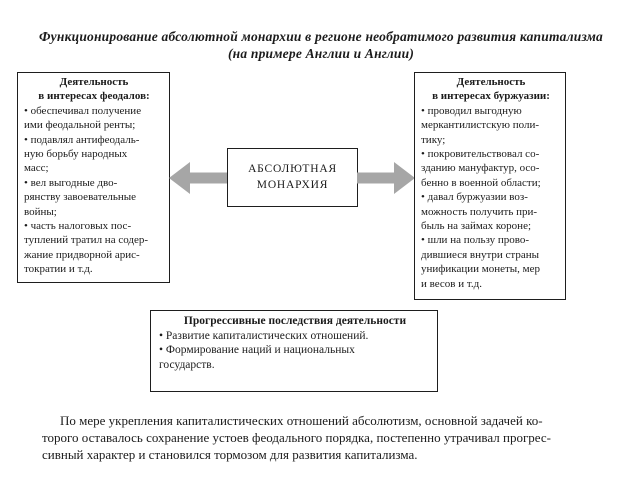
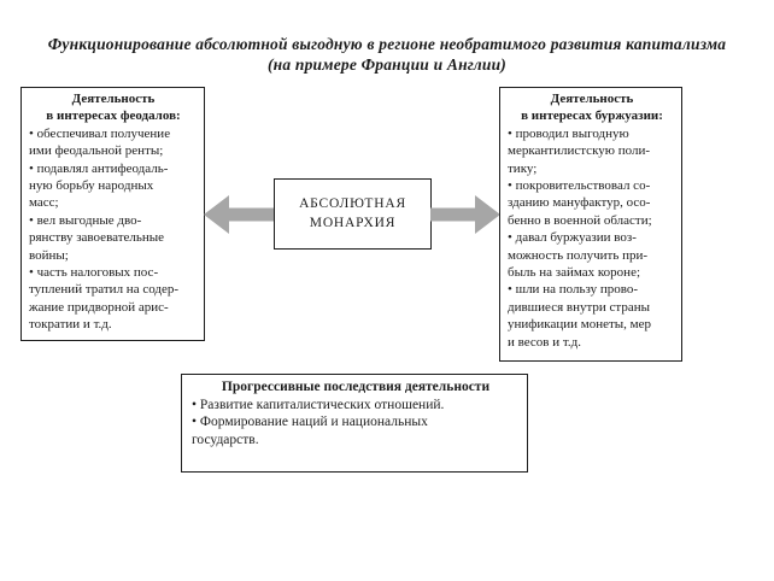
- Функционирование абсолютной монархии в регионе необратимого развития капитализма
+ Функционирование абсолютной выгодную в регионе необратимого развития капитализма
- (на примере Англии и Англии)
+ (на примере Франции и Англии)
  Деятельность
  в интересах феодалов:
  • обеспечивал получение
  ими феодальной ренты;
  • подавлял антифеодаль-
  ную борьбу народных
  масс;
  • вел выгодные дво-
  рянству завоевательные
  войны;
  • часть налоговых пос-
  туплений тратил на содер-
  жание придворной арис-
  тократии и т.д.
  АБСОЛЮТНАЯ
  МОНАРХИЯ
  Деятельность
  в интересах буржуазии:
  • проводил выгодную
  меркантилистскую поли-
  тику;
  • покровительствовал со-
  зданию мануфактур, осо-
  бенно в военной области;
  • давал буржуазии воз-
  можность получить при-
  быль на займах короне;
  • шли на пользу прово-
  дившиеся внутри страны
  унификации монеты, мер
  и весов и т.д.
  Прогрессивные последствия деятельности
  • Развитие капиталистических отношений.
  • Формирование наций и национальных
  государств.
- По мере укрепления капиталистических отношений абсолютизм, основной задачей ко-
- торого оставалось сохранение устоев феодального порядка, постепенно утрачивал прогрес-
- сивный характер и становился тормозом для развития капитализма.
